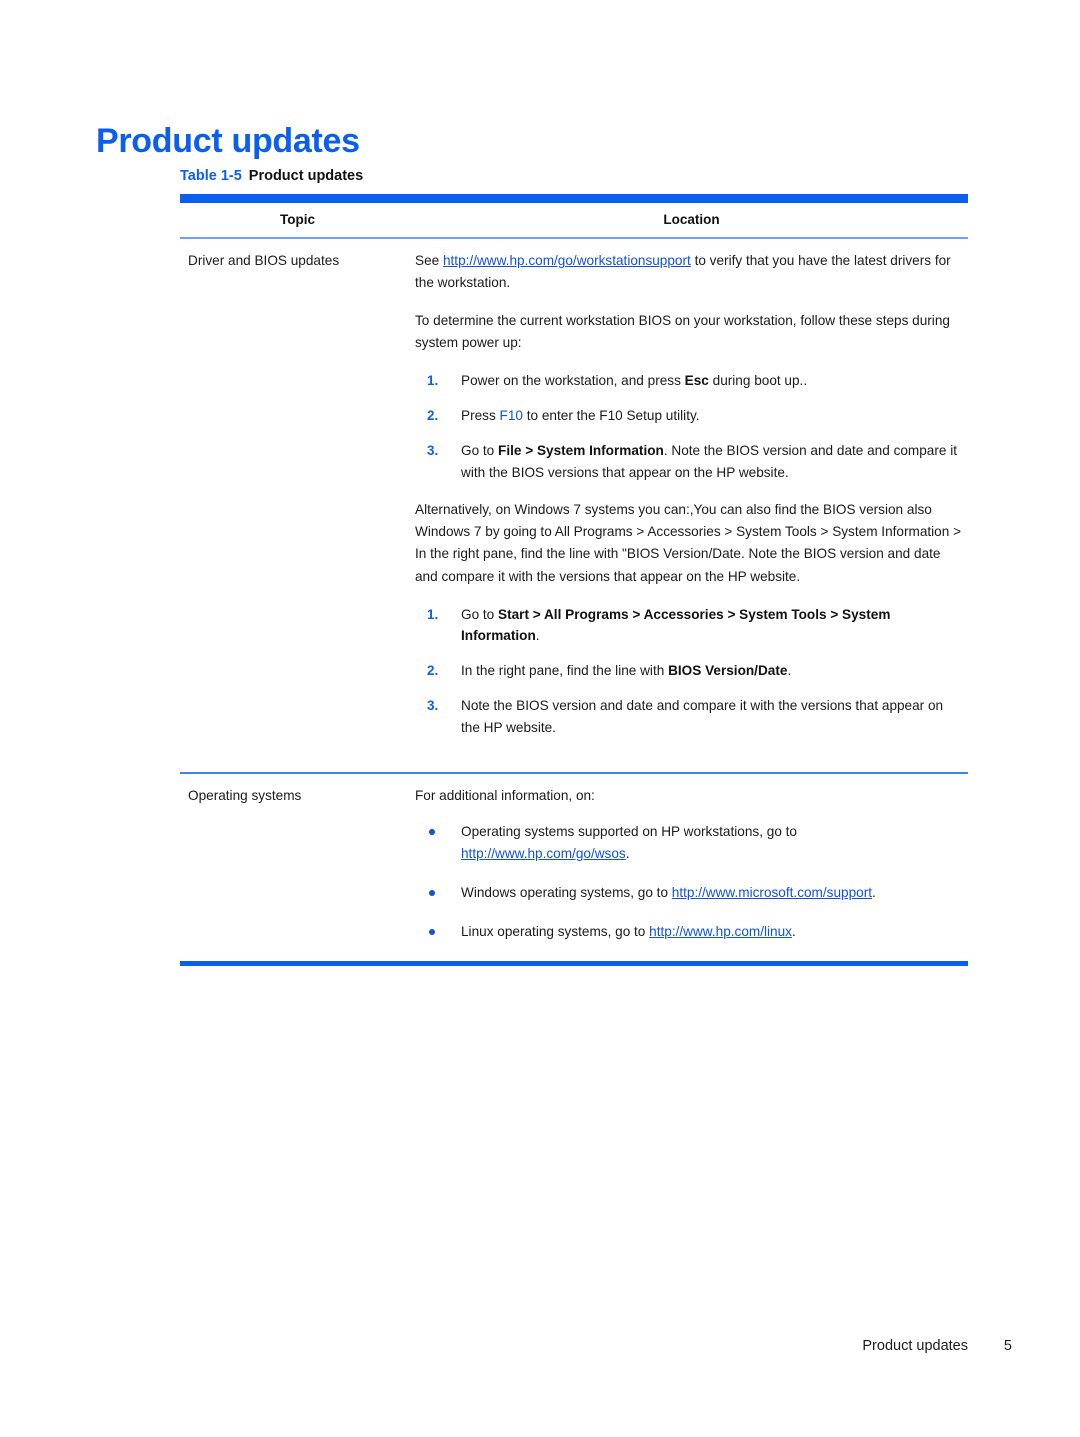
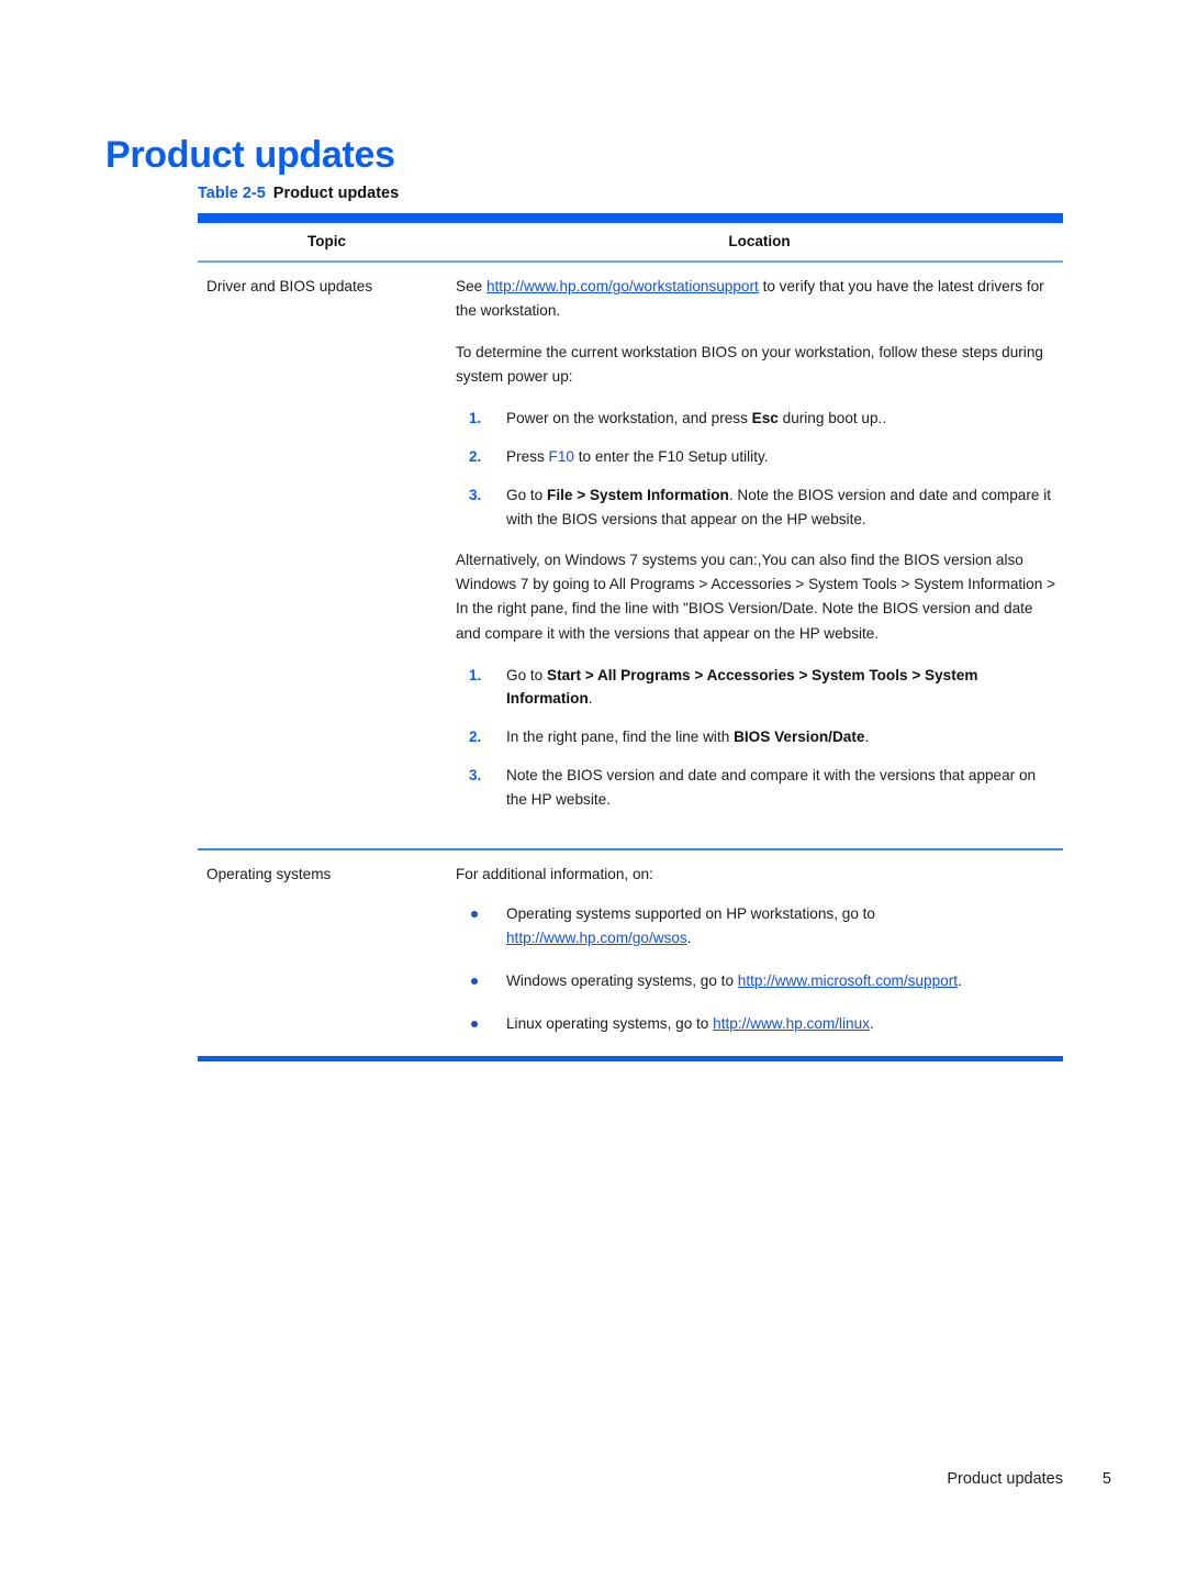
  Product updates
- Table 1-5 Product updates
+ Table 2-5 Product updates
  Topic	Location
  Driver and BIOS updates	See http://www.hp.com/go/workstationsupport to verify that you have the latest drivers for the workstation. To determine the current workstation BIOS on your workstation, follow these steps during system power up: 1. Power on the workstation, and press Esc during boot up.. 2. Press F10 to enter the F10 Setup utility. 3. Go to File > System Information. Note the BIOS version and date and compare it with the BIOS versions that appear on the HP website. Alternatively, on Windows 7 systems you can:,You can also find the BIOS version also Windows 7 by going to All Programs > Accessories > System Tools > System Information > In the right pane, find the line with "BIOS Version/Date. Note the BIOS version and date and compare it with the versions that appear on the HP website. 1. Go to Start > All Programs > Accessories > System Tools > System Information. 2. In the right pane, find the line with BIOS Version/Date. 3. Note the BIOS version and date and compare it with the versions that appear on the HP website.
  Operating systems	For additional information, on: Operating systems supported on HP workstations, go to http://www.hp.com/go/wsos. Windows operating systems, go to http://www.microsoft.com/support. Linux operating systems, go to http://www.hp.com/linux.
  Product updates
  5
